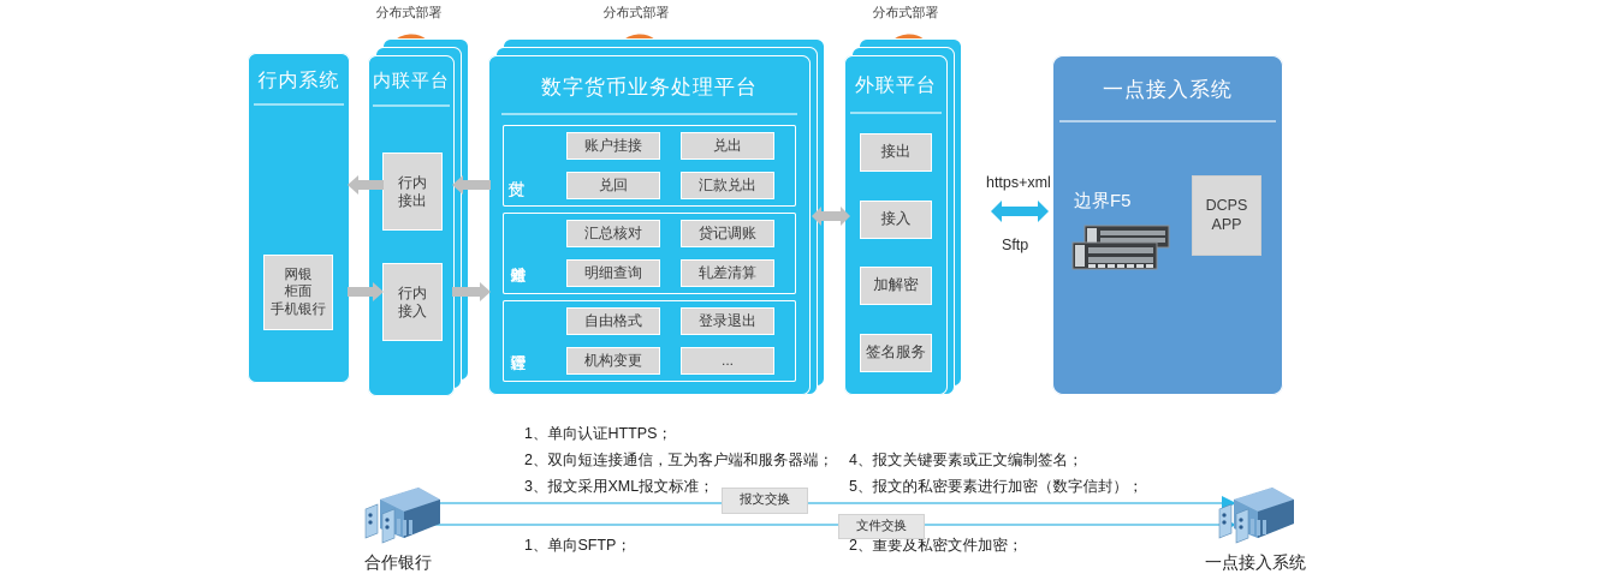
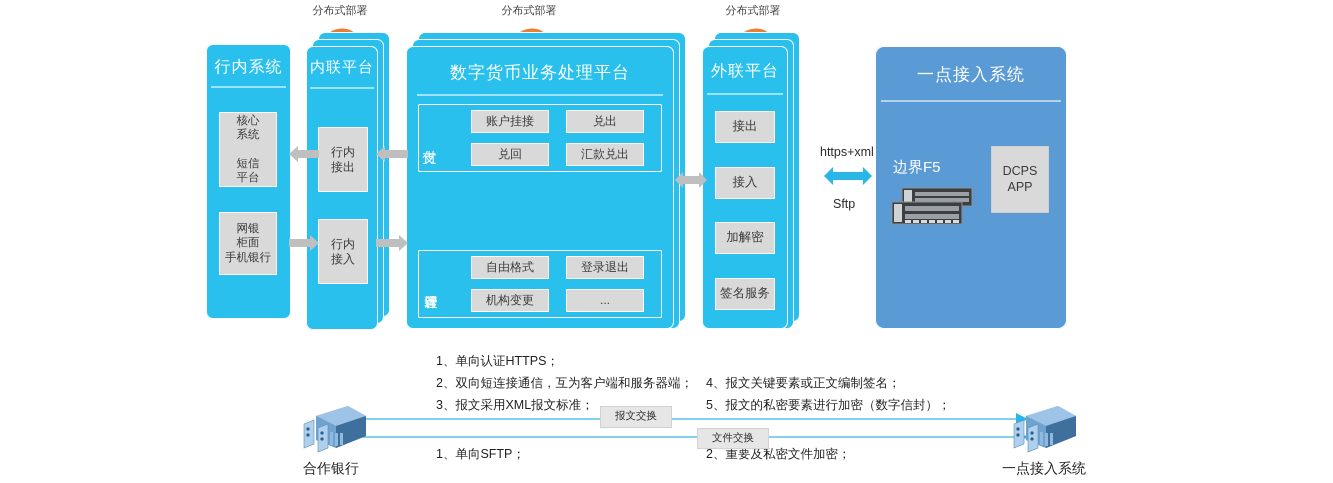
  分布式部署
  分布式部署
  分布式部署
  行内系统
+ 核心
+ 系统
+ 短信
+ 平台
  网银
  柜面
  手机银行
  内联平台
  行内
  接出
  行内
  接入
  数字货币业务处理平台
  账户挂接
  兑出
  兑回
  汇款兑出
- 汇总核对
- 贷记调账
- 明细查询
- 轧差清算
  自由格式
  登录退出
  机构变更
  ...
  外联平台
  接出
  接入
  加解密
  签名服务
  一点接入系统
  边界F5
  DCPS
  APP
  https+xml
  Sftp
  1、单向认证HTTPS；
  2、双向短连接通信，互为客户端和服务器端；
  3、报文采用XML报文标准；
  4、报文关键要素或正文编制签名；
  5、报文的私密要素进行加密（数字信封）；
  1、单向SFTP；
  2、重要及私密文件加密；
  报文交换
  文件交换
  合作银行
  一点接入系统
